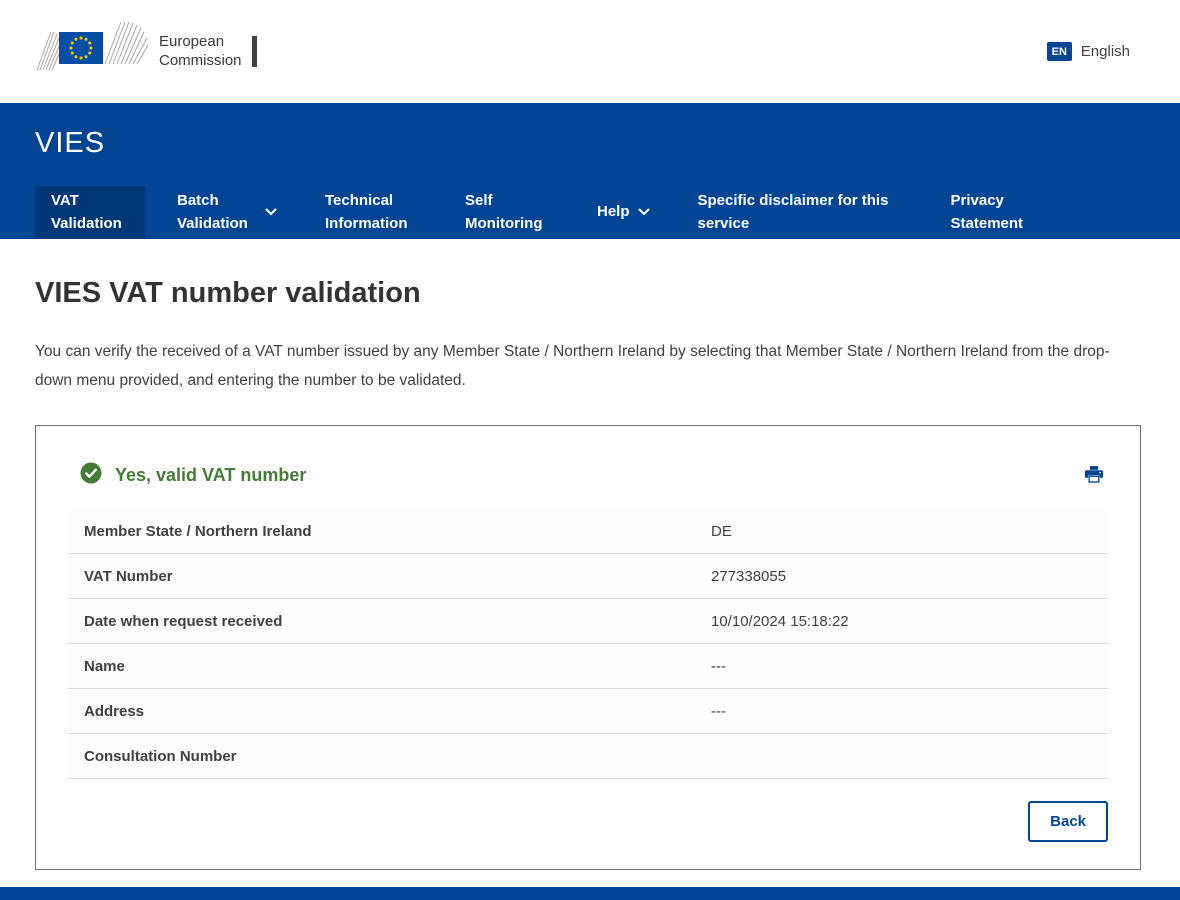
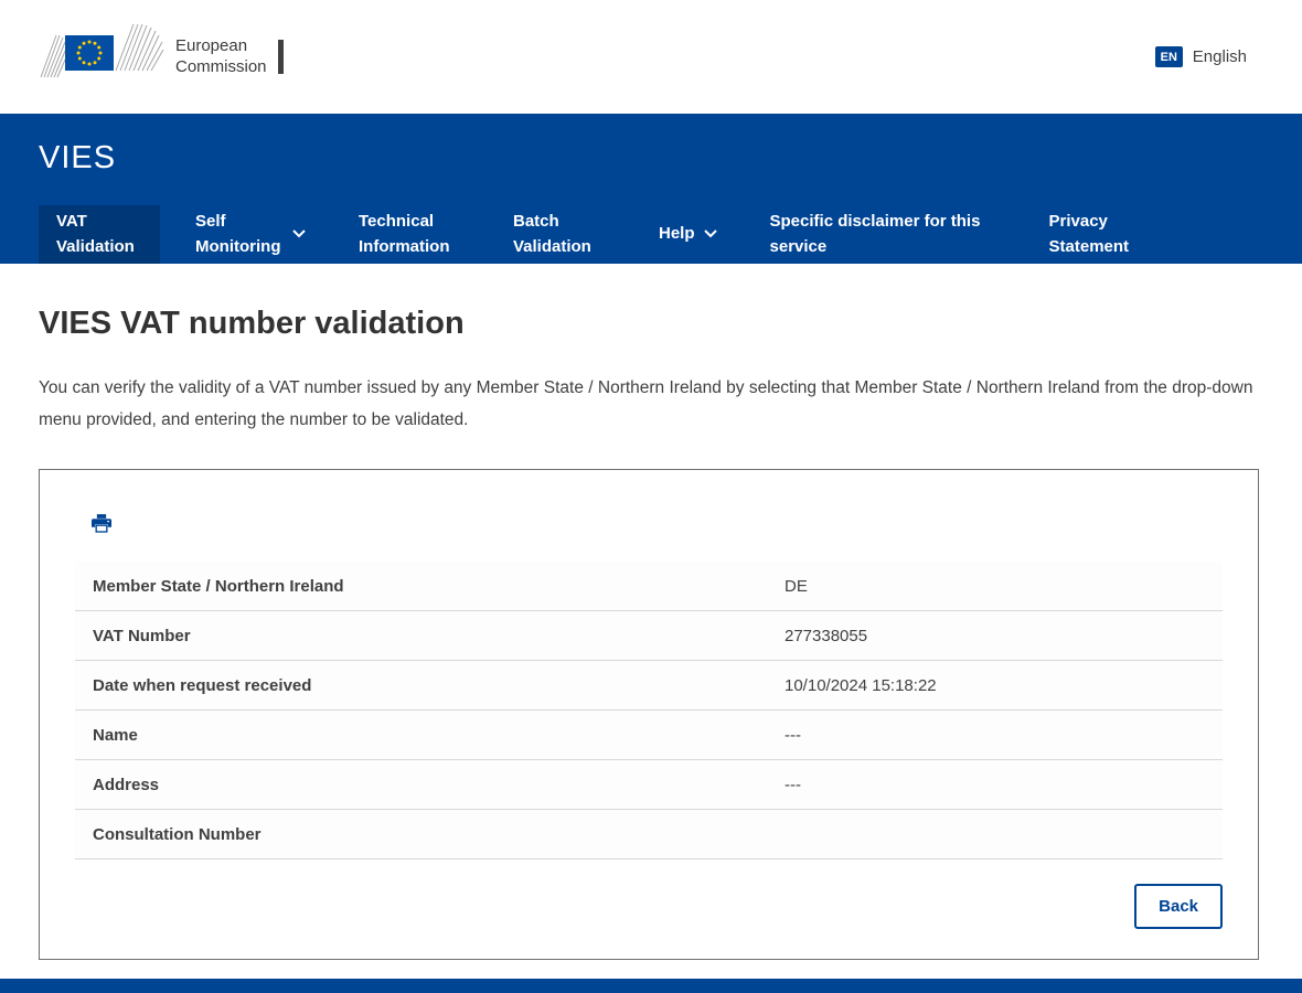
  European
  Commission
  EN
  English
  VIES
  VAT Validation
- Batch Validation
+ Self Monitoring
  Technical Information
- Self Monitoring
+ Batch Validation
  Help
  Specific disclaimer for this service
  Privacy Statement
  VIES VAT number validation
- You can verify the received of a VAT number issued by any Member State / Northern Ireland by selecting that Member State / Northern Ireland from the drop-down menu provided, and entering the number to be validated.
+ You can verify the validity of a VAT number issued by any Member State / Northern Ireland by selecting that Member State / Northern Ireland from the drop-down menu provided, and entering the number to be validated.
- Yes, valid VAT number
  Member State / Northern Ireland
  DE
  VAT Number
  277338055
  Date when request received
  10/10/2024 15:18:22
  Name
  ---
  Address
  ---
  Consultation Number
  Back
